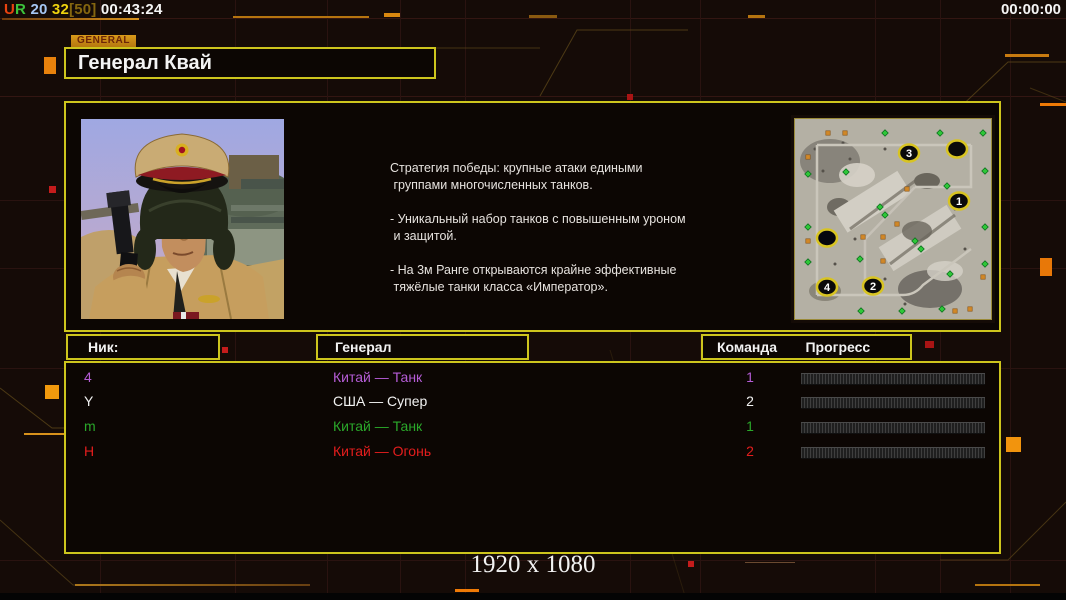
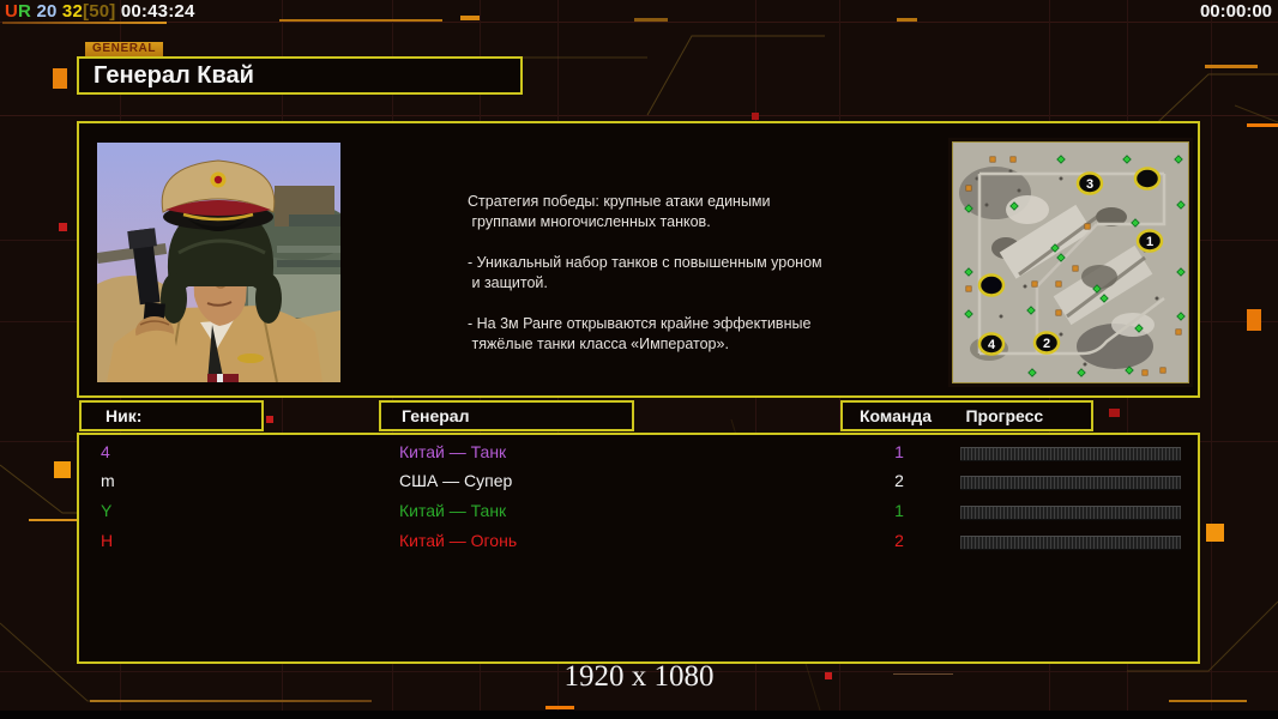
  UR 20 32[50] 00:43:24
  00:00:00
  GENERAL
  Генерал Квай
  Стратегия победы: крупные атаки едиными
  группами многочисленных танков.
  - Уникальный набор танков с повышенным уроном
  и защитой.
  - На 3м Ранге открываются крайне эффективные
  тяжёлые танки класса «Император».
  3
  1
  4
  2
  Ник:
  Генерал
  Команда Прогресс
  4
  Китай — Танк
  1
- Y
+ m
  США — Супер
  2
- m
+ Y
  Китай — Танк
  1
  Н
  Китай — Огонь
  2
  1920 x 1080
